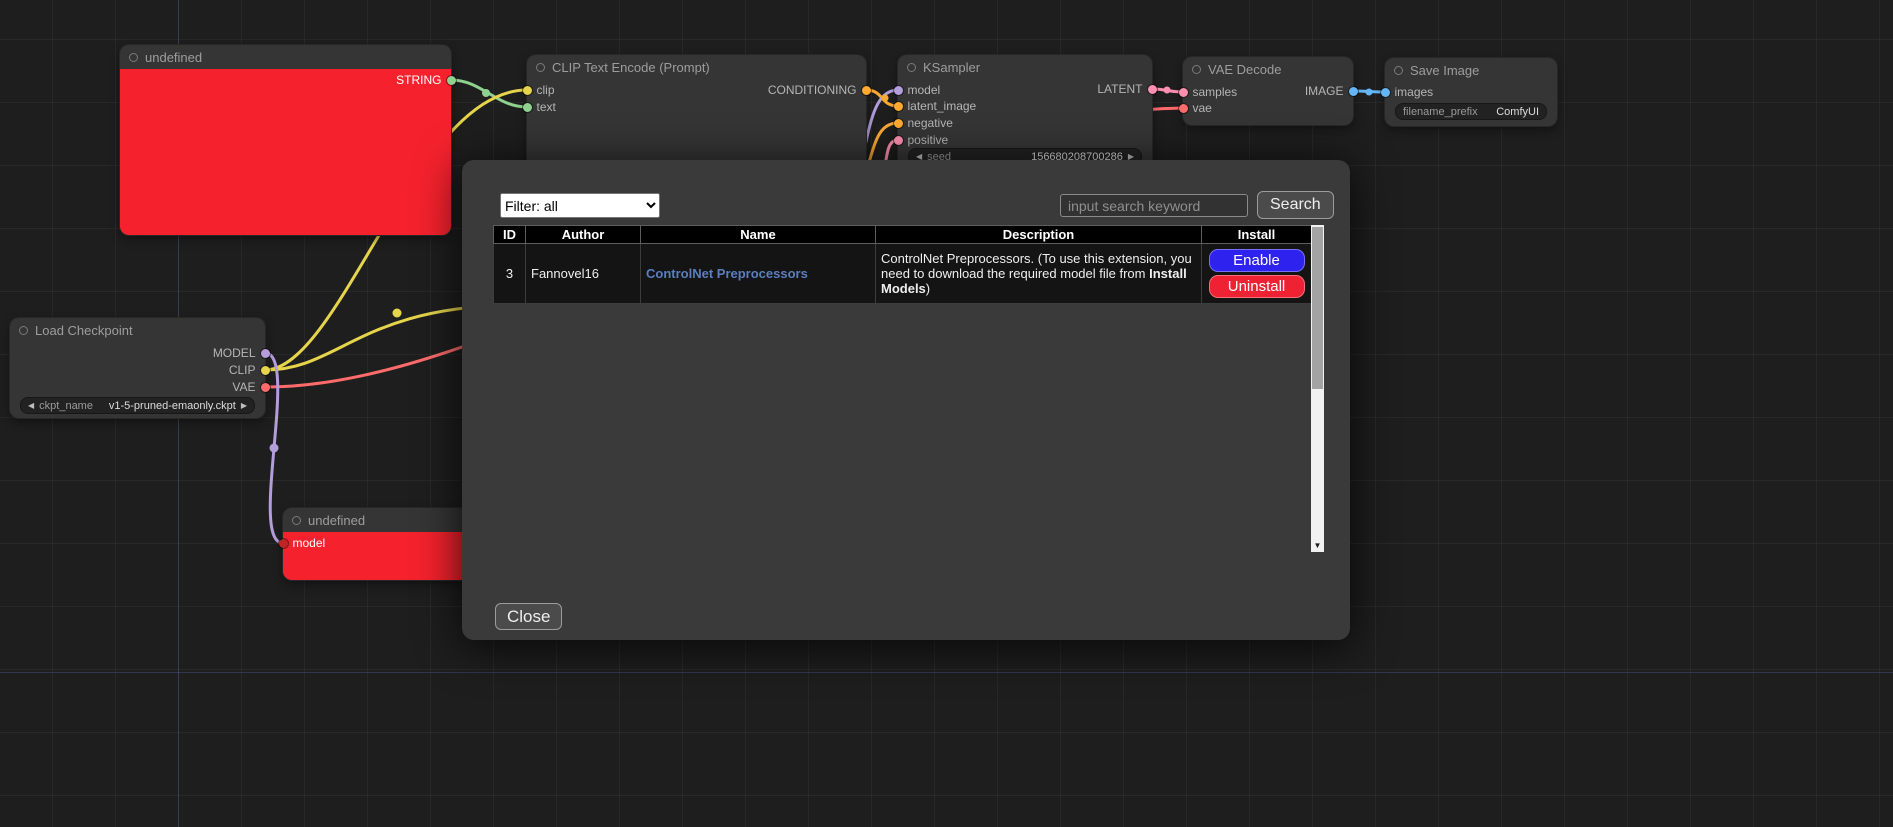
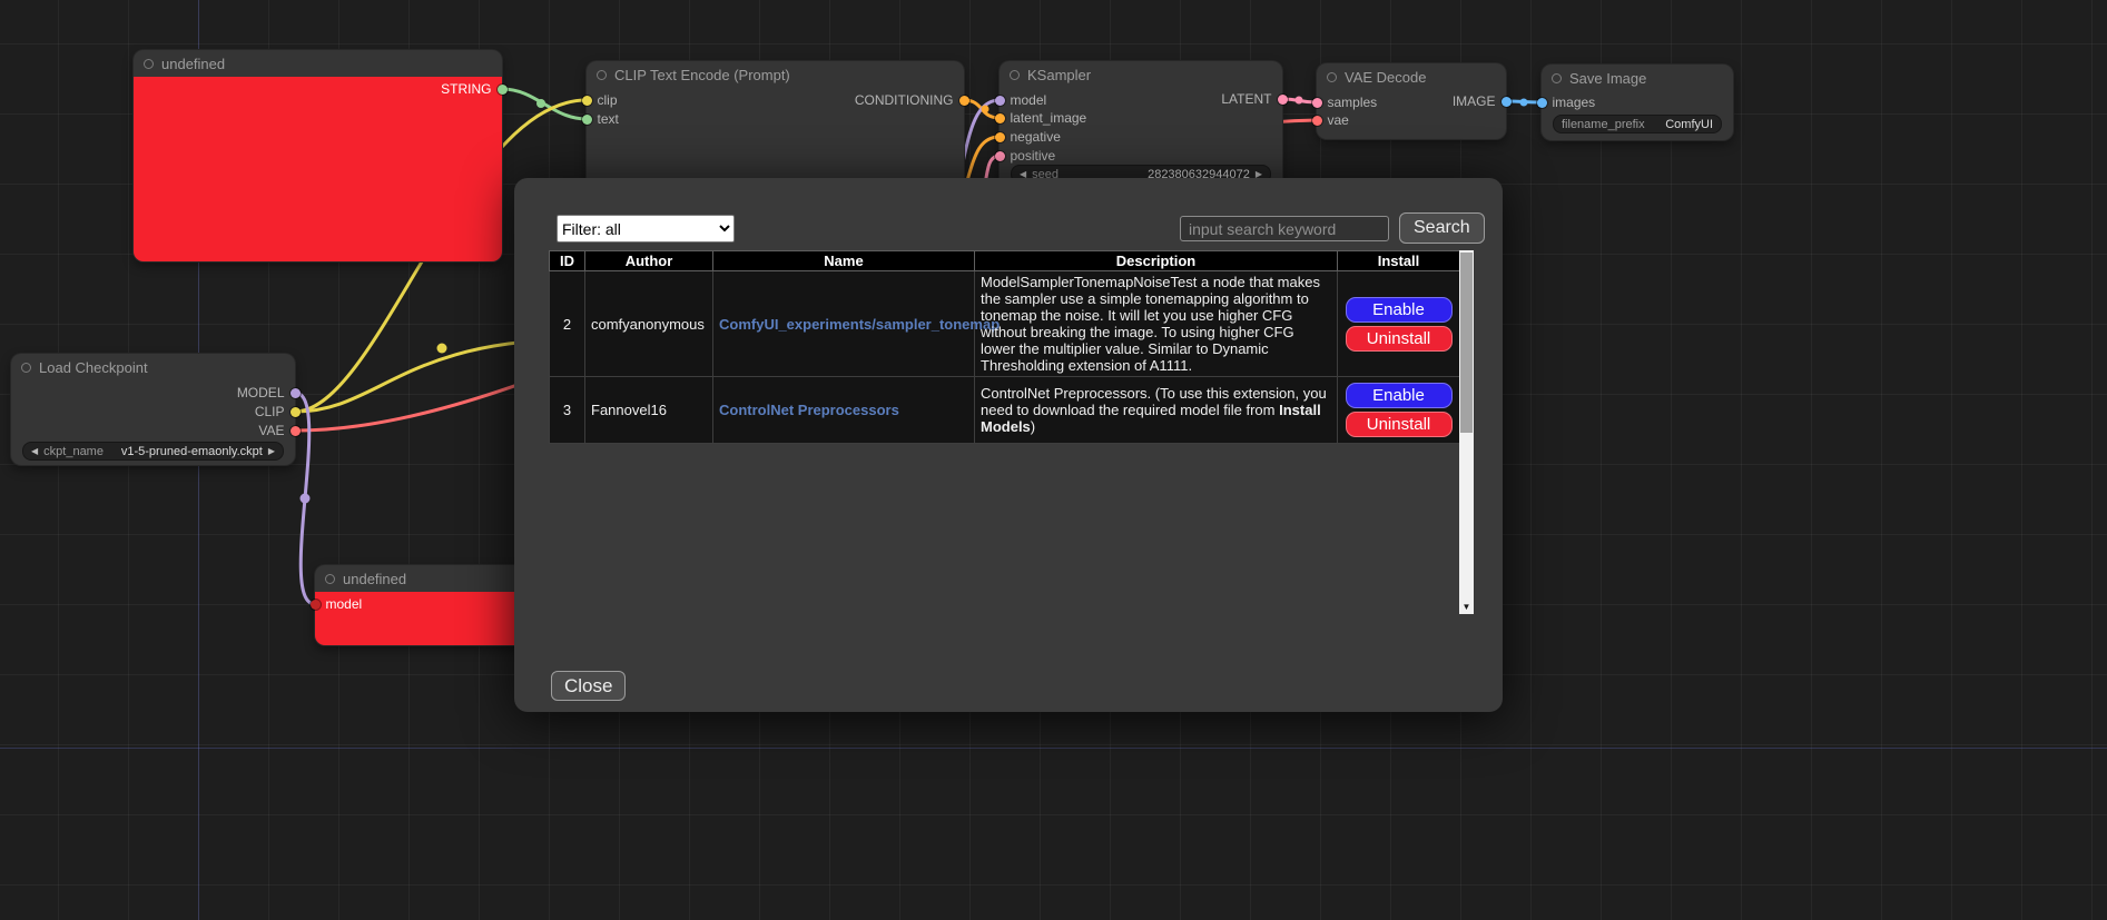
  undefined
  STRING
  CLIP Text Encode (Prompt)
  clip
  text
  CONDITIONING
  KSampler
  model
  latent_image
  negative
  positive
  LATENT
  ◀
  seed
- 156680208700286
+ 282380632944072
  ▶
  VAE Decode
  samples
  vae
  IMAGE
  Save Image
  images
  filename_prefix
  ComfyUI
  Load Checkpoint
  MODEL
  CLIP
  VAE
  ◀
  ckpt_name
  v1-5-pruned-emaonly.ckpt
  ▶
  undefined
  model
  Filter: all
  input search keyword
  Search
  ID	Author	Name	Description	Install
+ 2	comfyanonymous	ComfyUI_experiments/sampler_tonemap	ModelSamplerTonemapNoiseTest a node that makes the sampler use a simple tonemapping algorithm to tonemap the noise. It will let you use higher CFG without breaking the image. To using higher CFG lower the multiplier value. Similar to Dynamic Thresholding extension of A1111.	EnableUninstall
  3	Fannovel16	ControlNet Preprocessors	ControlNet Preprocessors. (To use this extension, you need to download the required model file from Install Models)	EnableUninstall
  ▼
  Close
